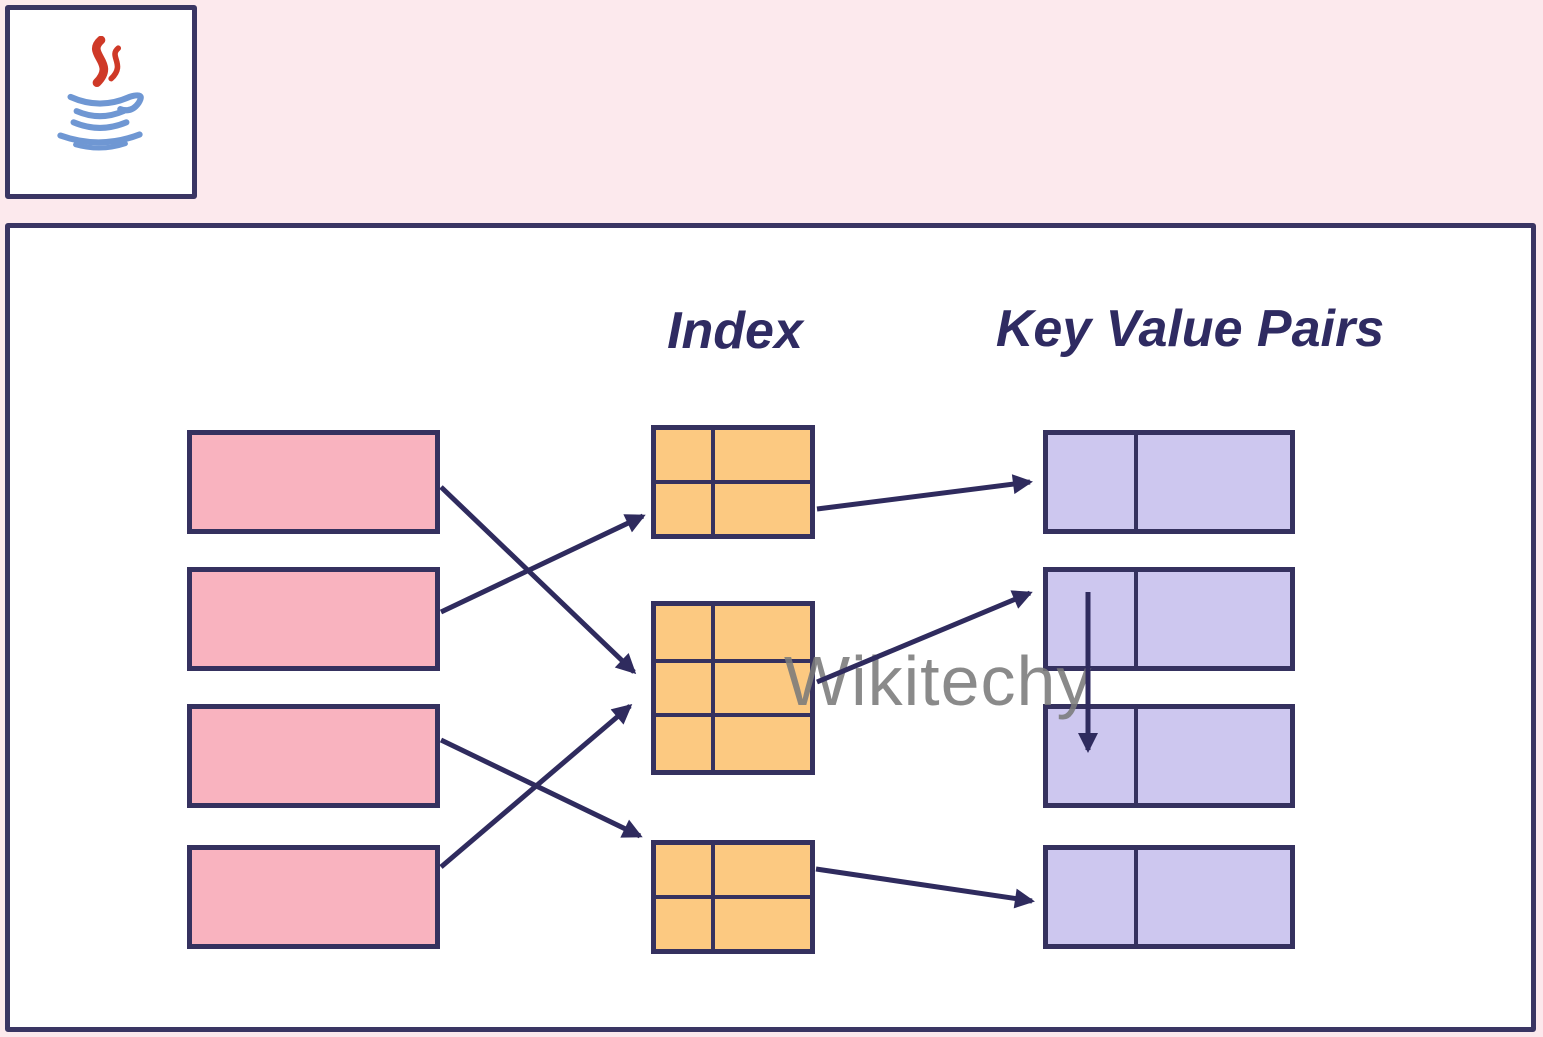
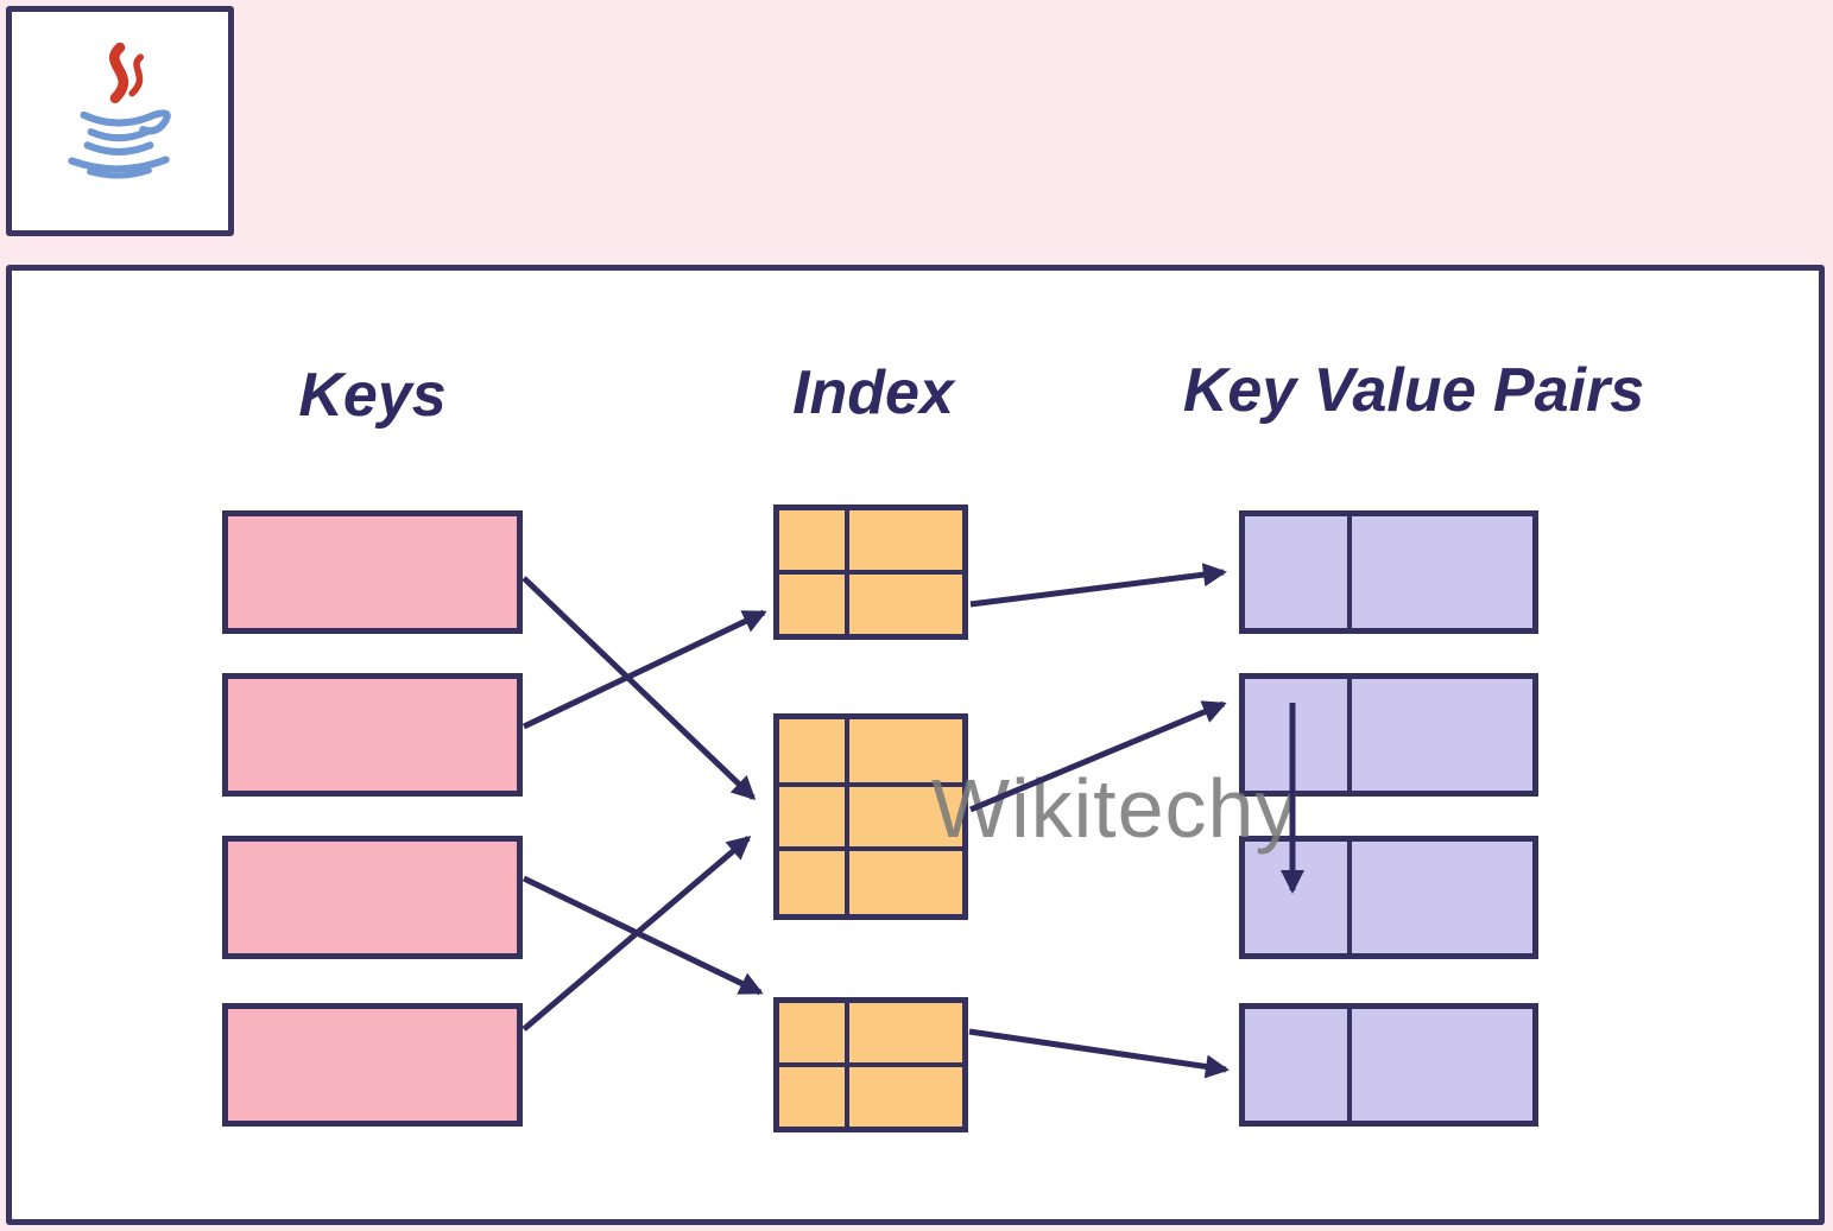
+ Keys
  Index
  Key Value Pairs
  ikitechy
